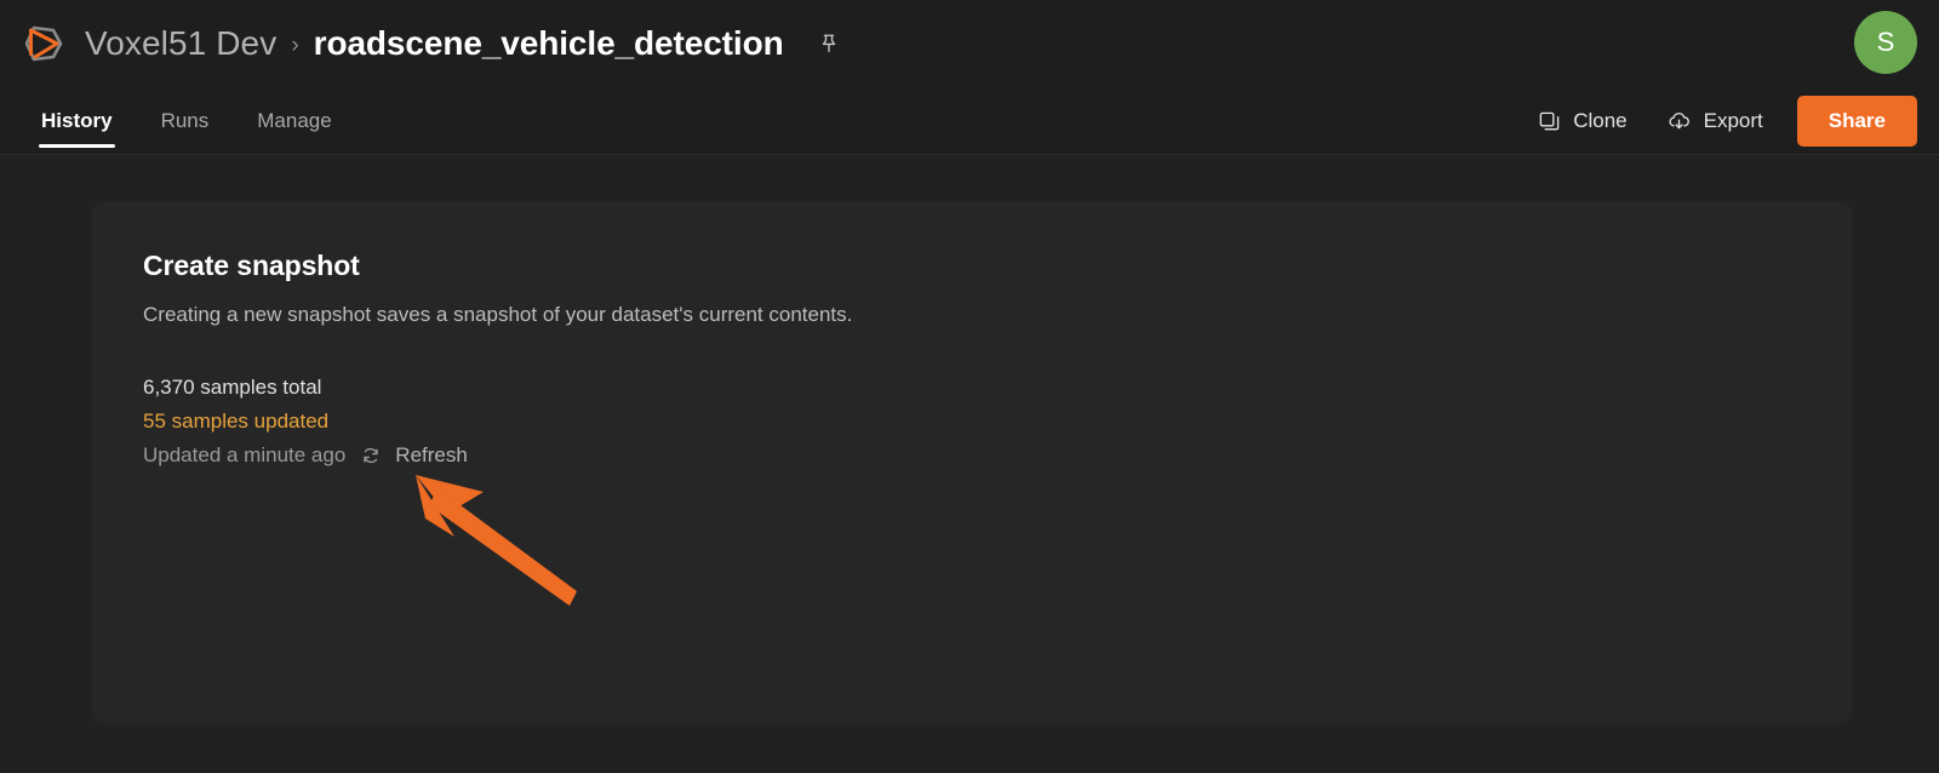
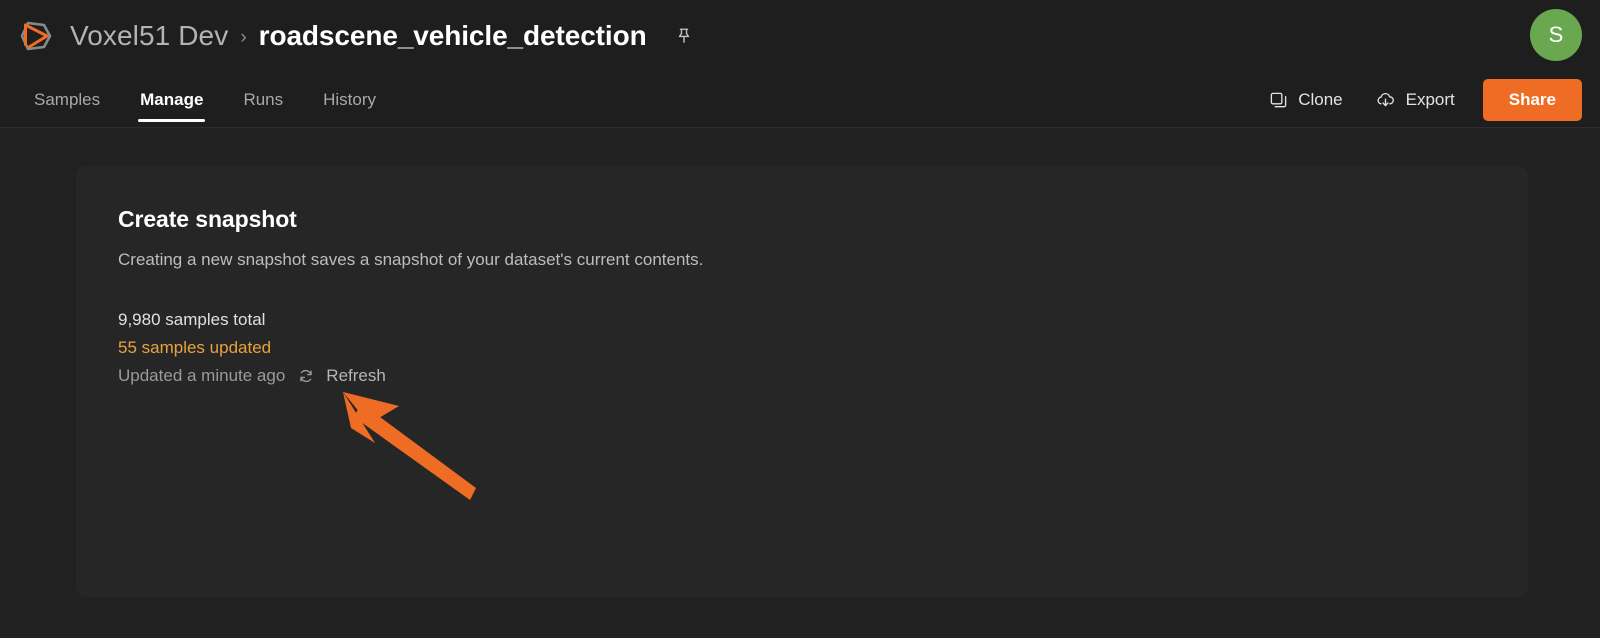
  Voxel51 Dev
  ›
  roadscene_vehicle_detection
  S
+ Samples
- History
+ Manage
  Runs
- Manage
+ History
  Clone
  Export
  Share
  Create snapshot
  Creating a new snapshot saves a snapshot of your dataset's current contents.
- 6,370 samples total
+ 9,980 samples total
  55 samples updated
  Updated a minute ago
  Refresh
